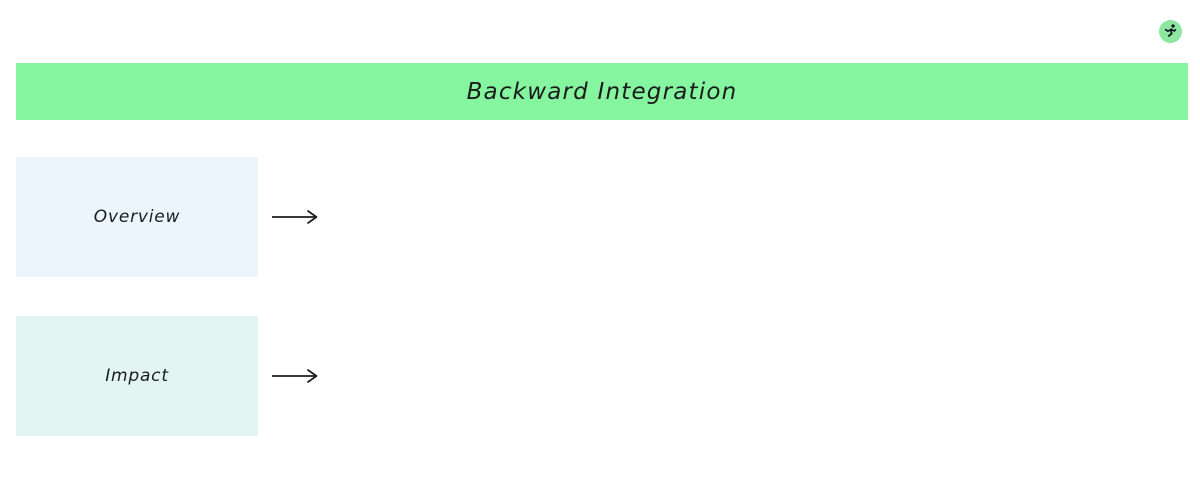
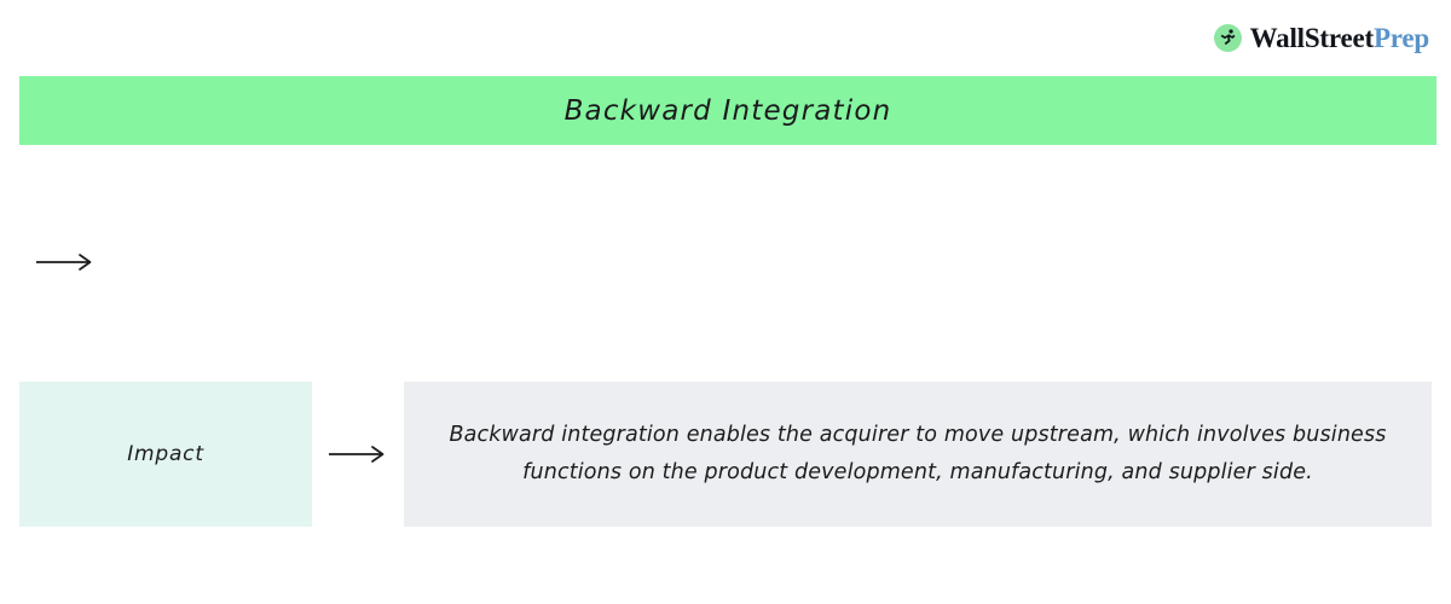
+ WallStreetPrep
  Backward Integration
- Overview
  Impact
+ Backward integration enables the acquirer to move upstream, which involves business functions on the product development, manufacturing, and supplier side.
